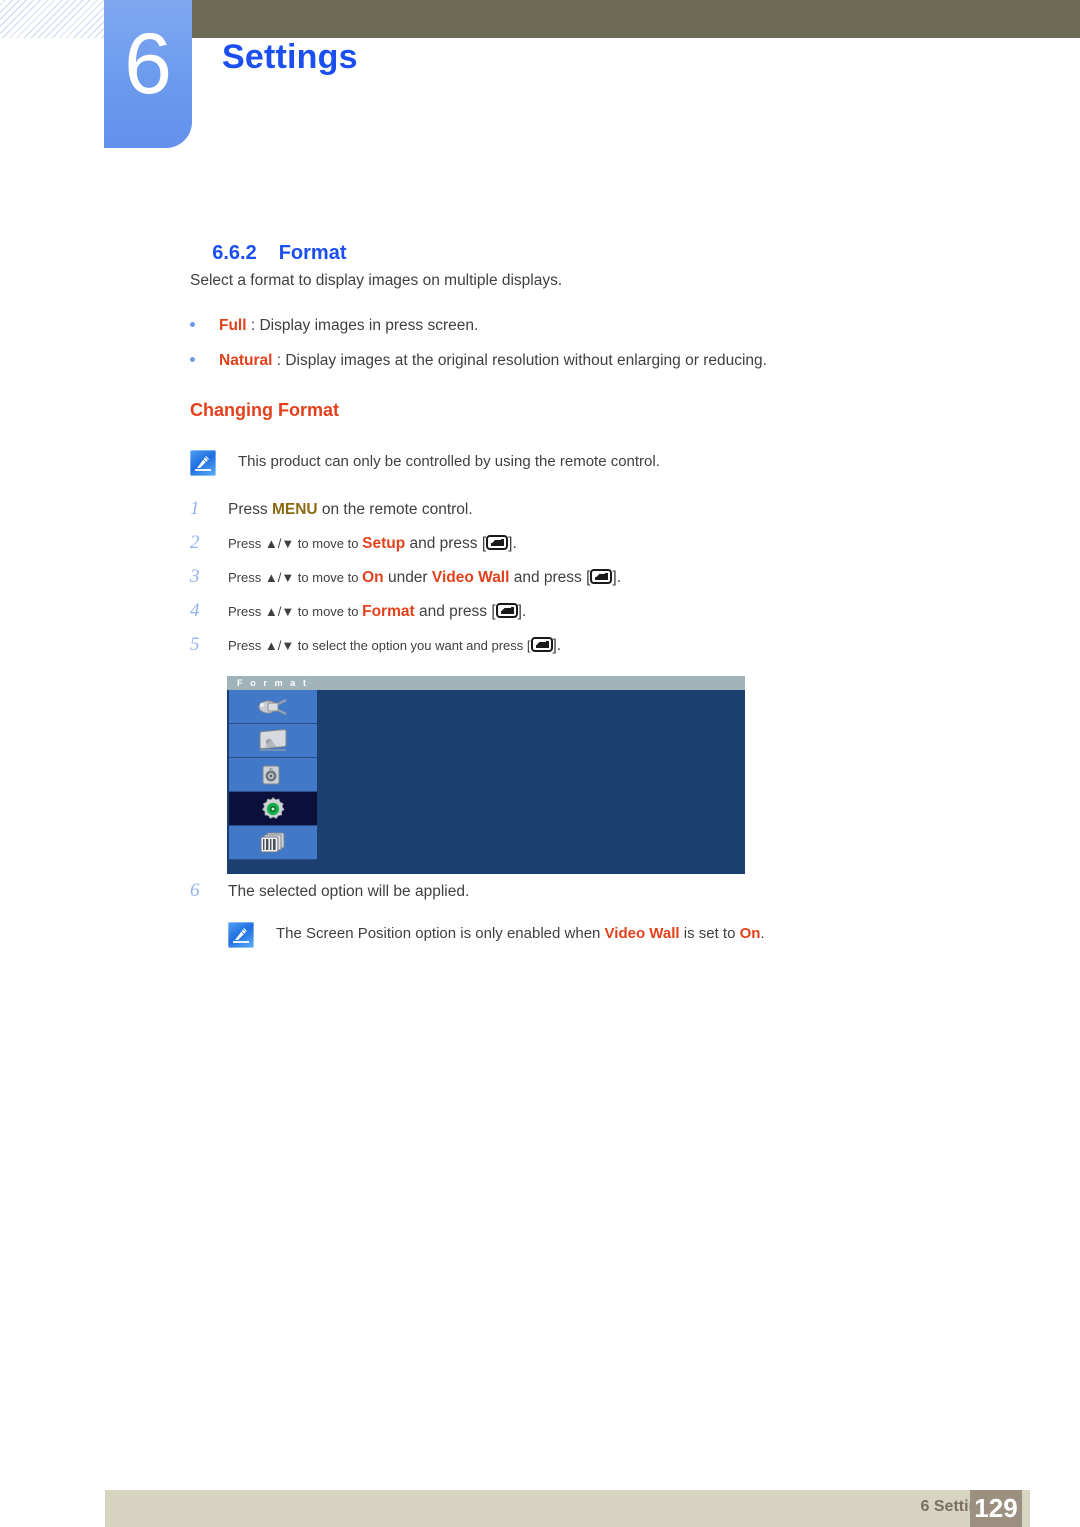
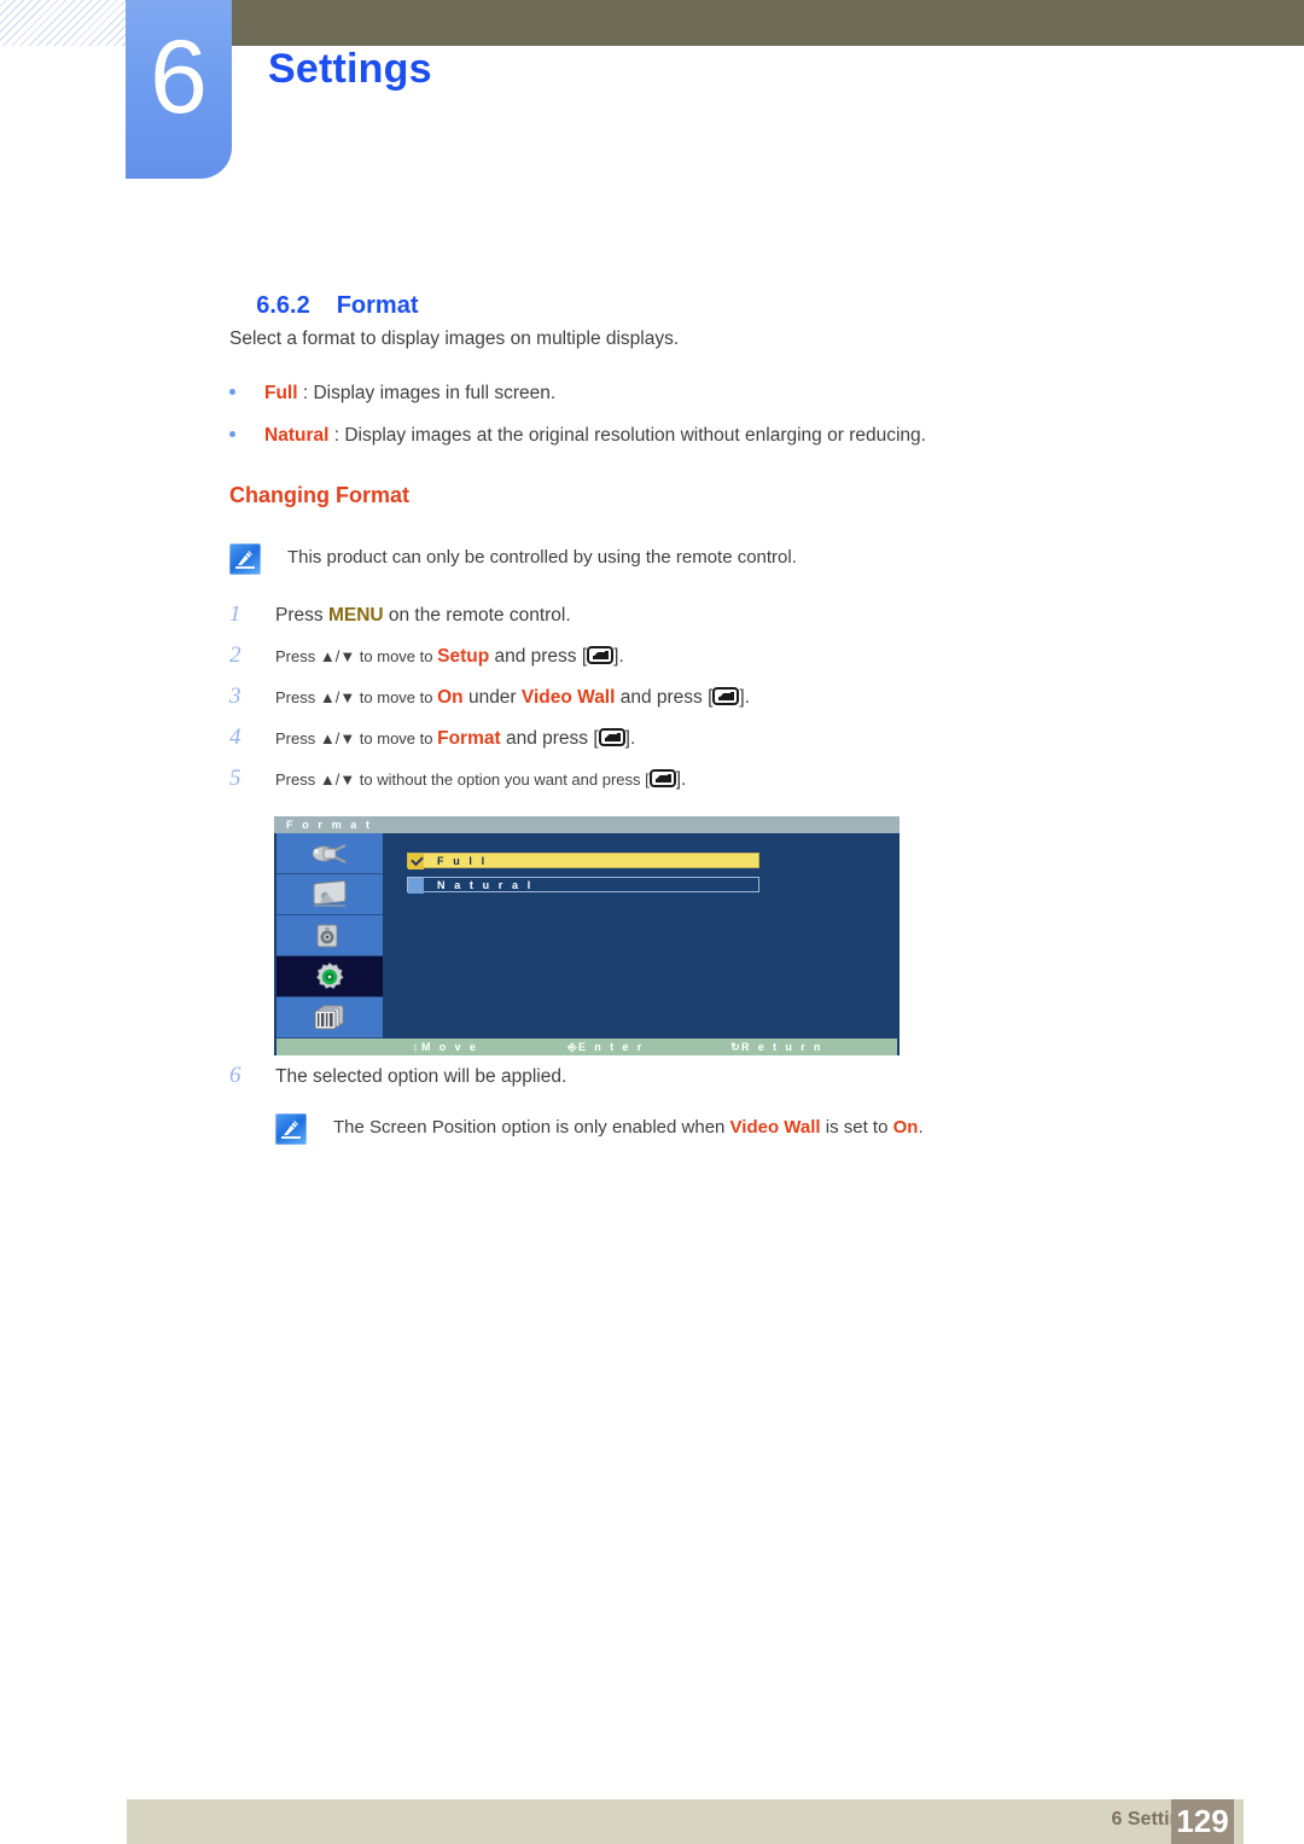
  6
  Settings
  6.6.2 Format
  Select a format to display images on multiple displays.
- Full : Display images in press screen.
+ Full : Display images in full screen.
  Natural : Display images at the original resolution without enlarging or reducing.
  Changing Format
  This product can only be controlled by using the remote control.
  1 Press MENU on the remote control.
  2 Press ▲/▼ to move to Setup and press [ ].
  3 Press ▲/▼ to move to On under Video Wall and press [ ].
  4 Press ▲/▼ to move to Format and press [ ].
- 5 Press ▲/▼ to select the option you want and press [ ].
+ 5 Press ▲/▼ to without the option you want and press [ ].
  F o r m a t
+ F u l l
+ N a t u r a l
+ ↕ M o v e
+ ⎆ E n t e r
+ ↻ R e t u r n
  6 The selected option will be applied.
  The Screen Position option is only enabled when Video Wall is set to On.
  129
